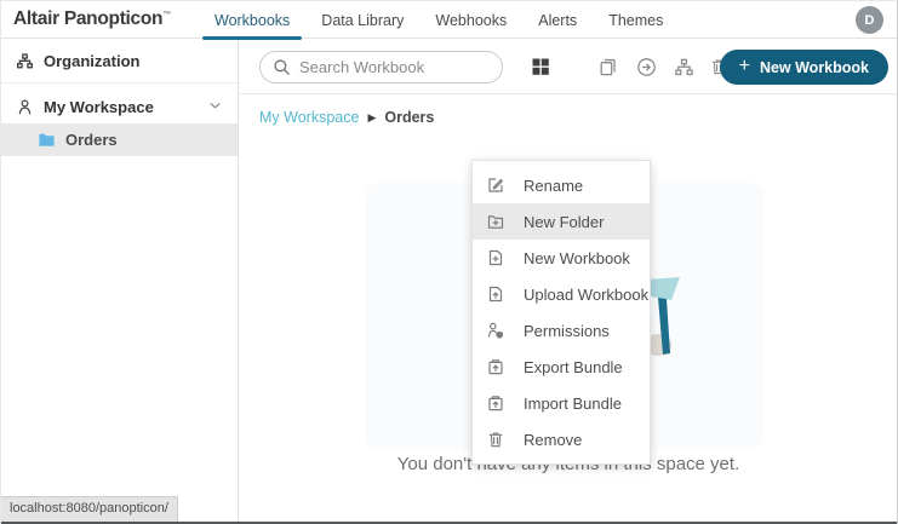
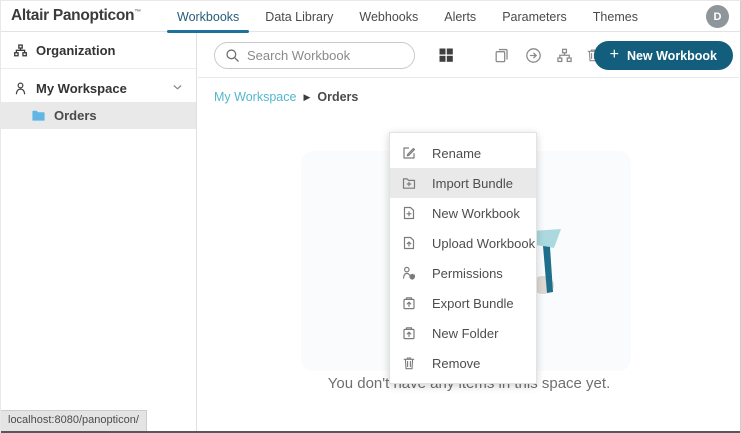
  Altair Panopticon
  Workbooks
  Data Library
  Webhooks
  Alerts
+ Parameters
  Themes
  D
  Organization
  My Workspace
  Orders
  Search Workbook
  +
  New Workbook
  My Workspace
  ▶
  Orders
  Rename
- New Folder
+ Import Bundle
  New Workbook
  Upload Workbook
  Permissions
  Export Bundle
- Import Bundle
+ New Folder
  Remove
  localhost:8080/panopticon/
